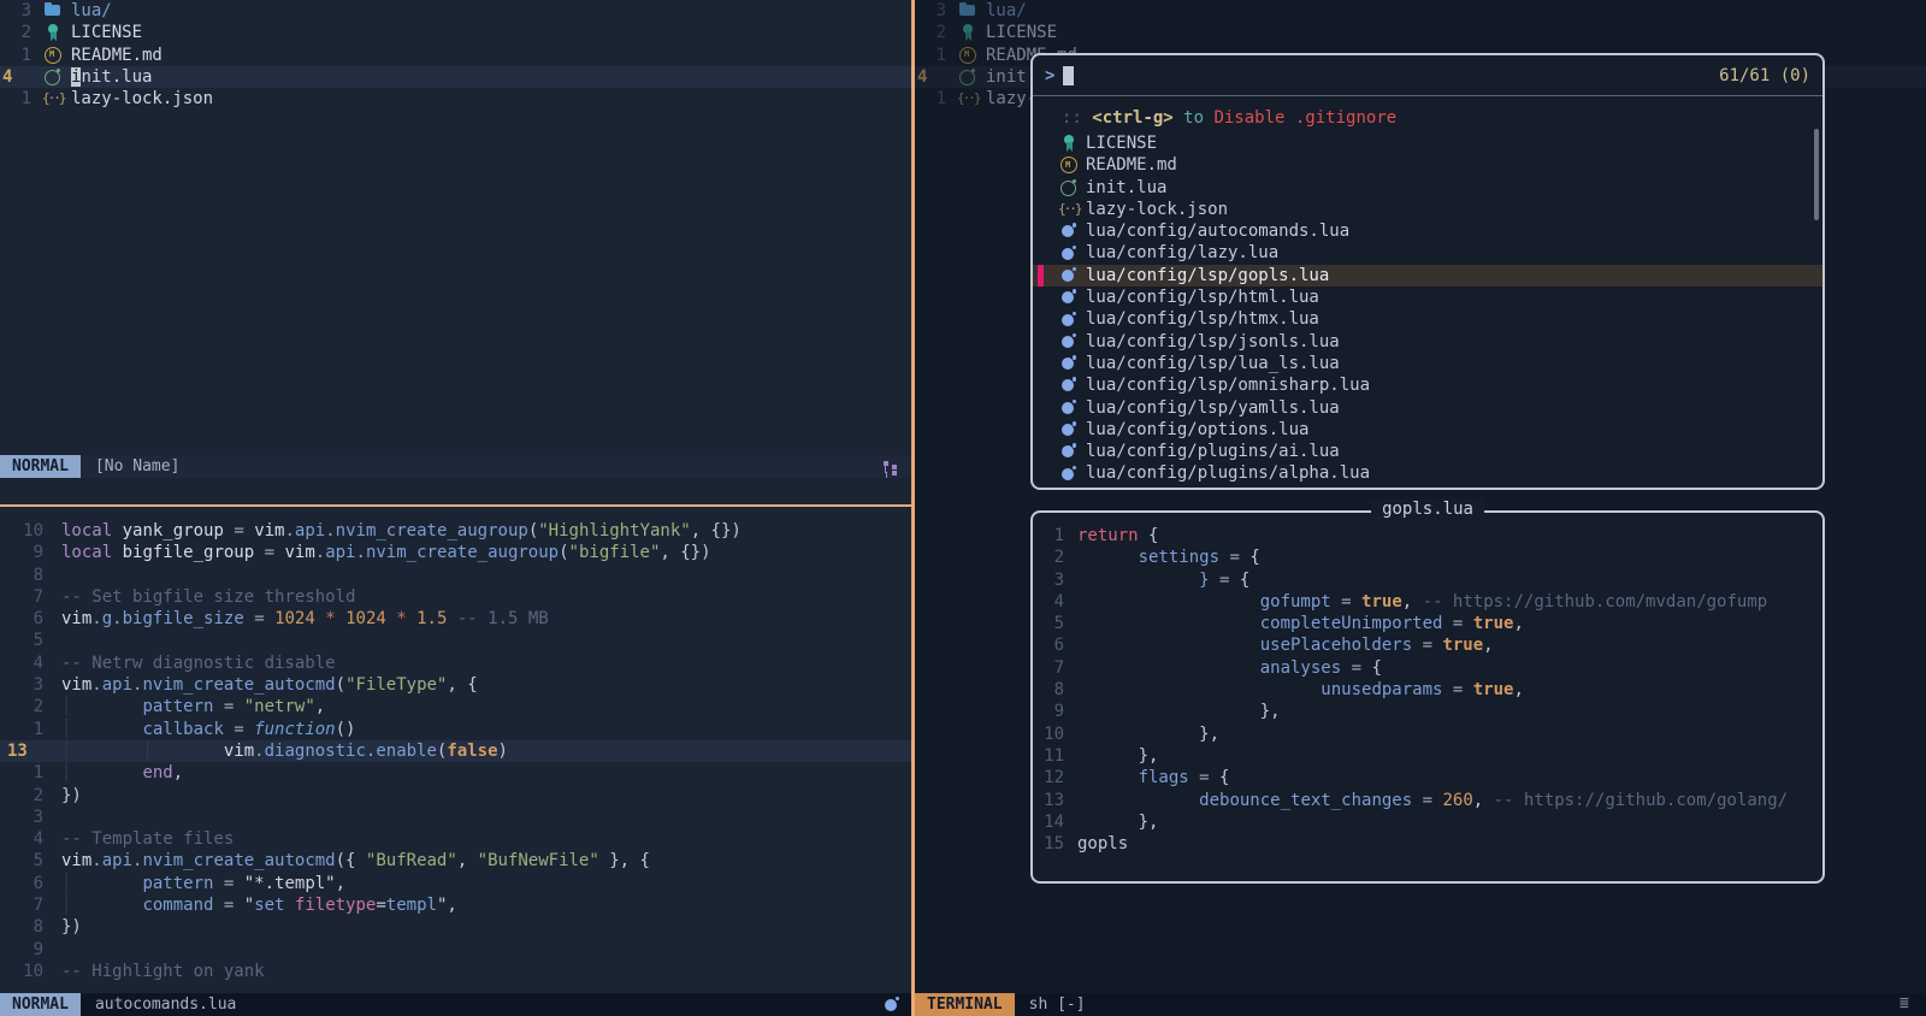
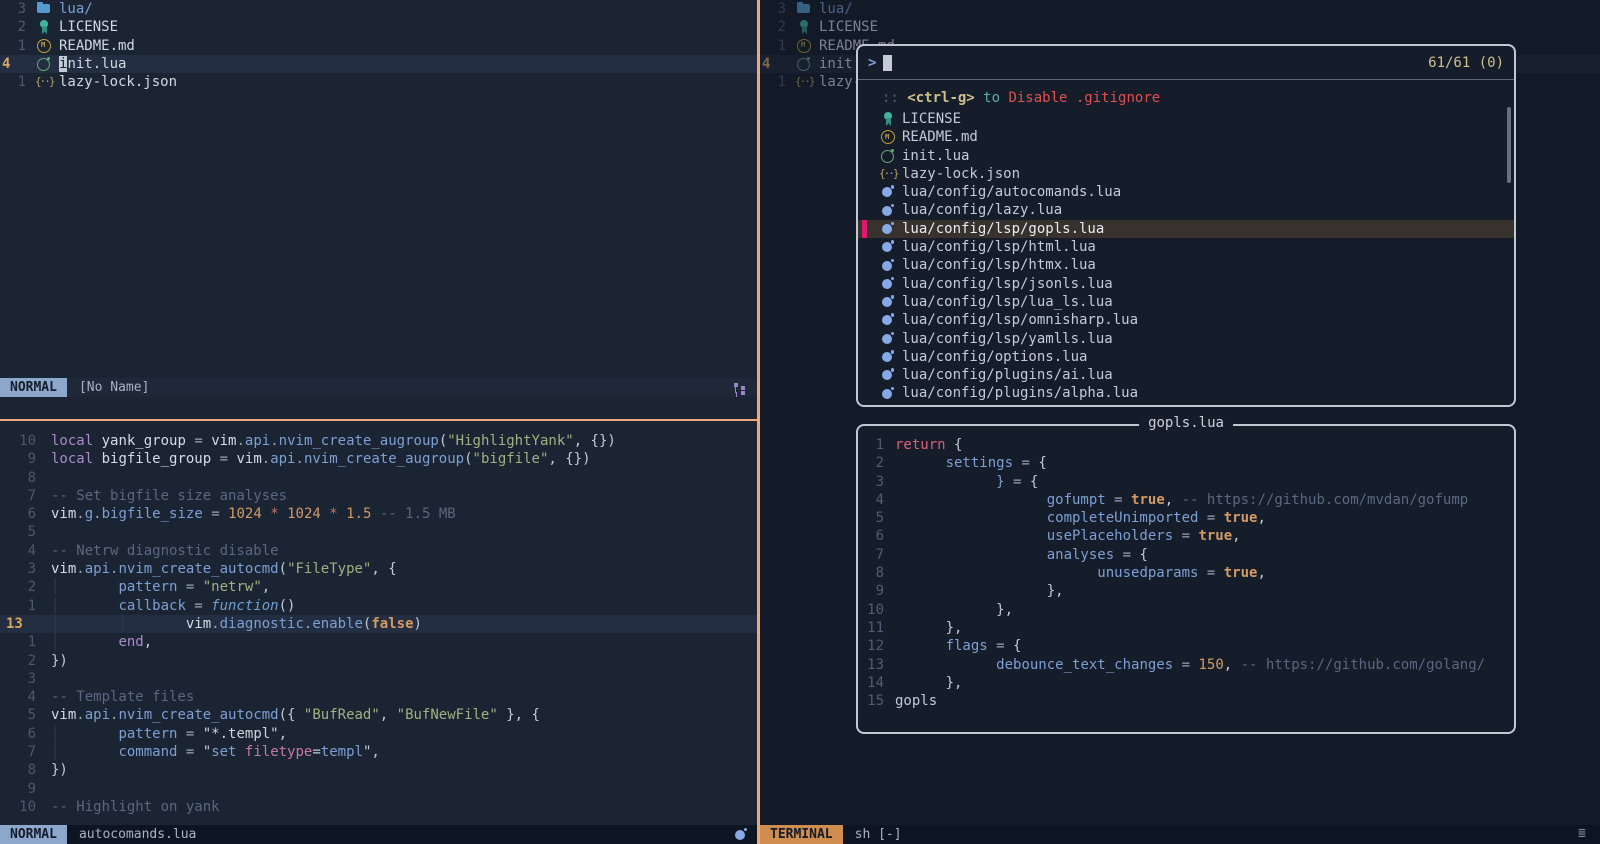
  3
  lua/
  2
  LICENSE
  1
  README.md
  4
  init.lua
  1
  lazy-lock.json
  NORMAL
  [No Name]
  10
  local yank_group = vim.api.nvim_create_augroup("HighlightYank", {})
  9
  local bigfile_group = vim.api.nvim_create_augroup("bigfile", {})
  8
  7
- -- Set bigfile size threshold
+ -- Set bigfile size analyses
  6
  vim.g.bigfile_size = 1024 * 1024 * 1.5 -- 1.5 MB
  5
  4
  -- Netrw diagnostic disable
  3
  vim.api.nvim_create_autocmd("FileType", {
  2
  pattern = "netrw",
  1
  callback = function()
  13
  vim.diagnostic.enable(false)
  1
  end,
  2
  })
  3
  4
  -- Template files
  5
  vim.api.nvim_create_autocmd({ "BufRead", "BufNewFile" }, {
  6
  pattern = "*.templ",
  7
  command = "set filetype=templ",
  8
  })
  9
  10
  -- Highlight on yank
  NORMAL
  autocomands.lua
  3
  lua/
  2
  LICENSE
  1
  4
  1
  >
  61/61 (0)
  :: <ctrl-g> to Disable .gitignore
  LICENSE
  README.md
  init.lua
  lazy-lock.json
  lua/config/autocomands.lua
  lua/config/lazy.lua
  lua/config/lsp/gopls.lua
  lua/config/lsp/html.lua
  lua/config/lsp/htmx.lua
  lua/config/lsp/jsonls.lua
  lua/config/lsp/lua_ls.lua
  lua/config/lsp/omnisharp.lua
  lua/config/lsp/yamlls.lua
  lua/config/options.lua
  lua/config/plugins/ai.lua
  lua/config/plugins/alpha.lua
  gopls.lua
  1
  return {
  2
  settings = {
  3
  } = {
  4
  gofumpt = true, -- https://github.com/mvdan/gofump
  5
  completeUnimported = true,
  6
  usePlaceholders = true,
  7
  analyses = {
  8
  unusedparams = true,
  9
  },
  10
  },
  11
  },
  12
  flags = {
  13
- debounce_text_changes = 260, -- https://github.com/golang/
+ debounce_text_changes = 150, -- https://github.com/golang/
  14
  },
  15
  gopls
  TERMINAL
  sh [-]
